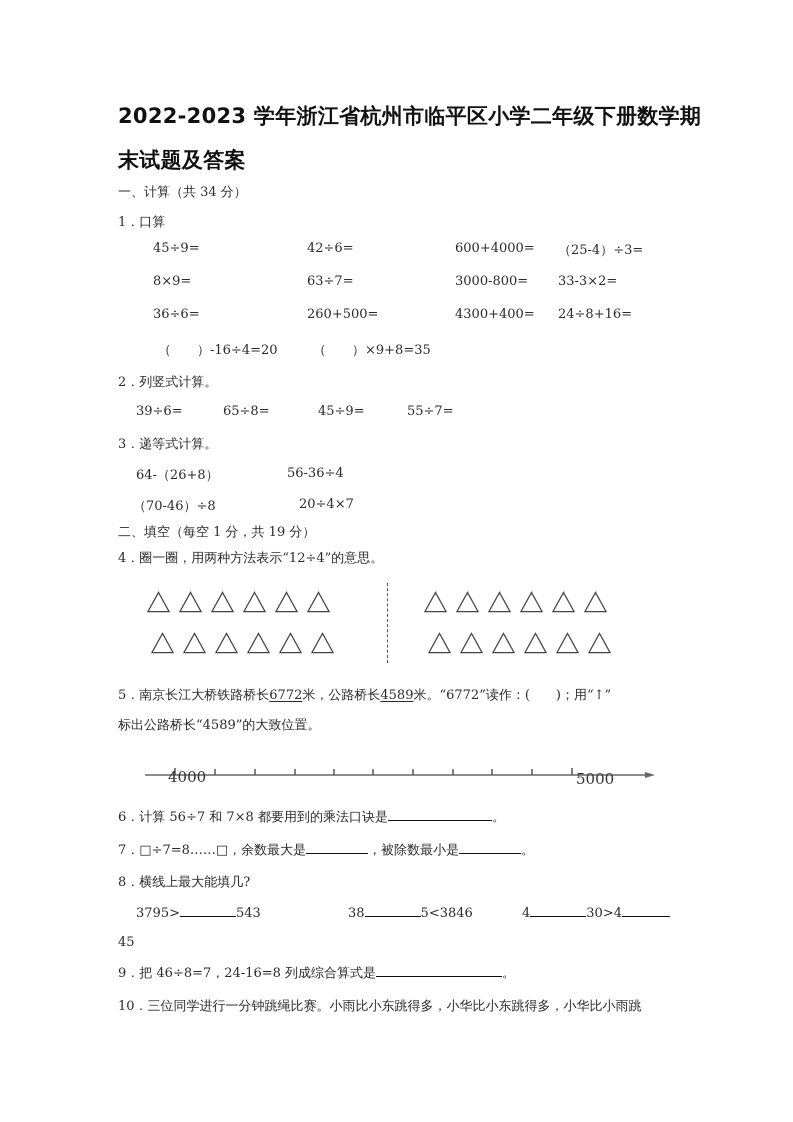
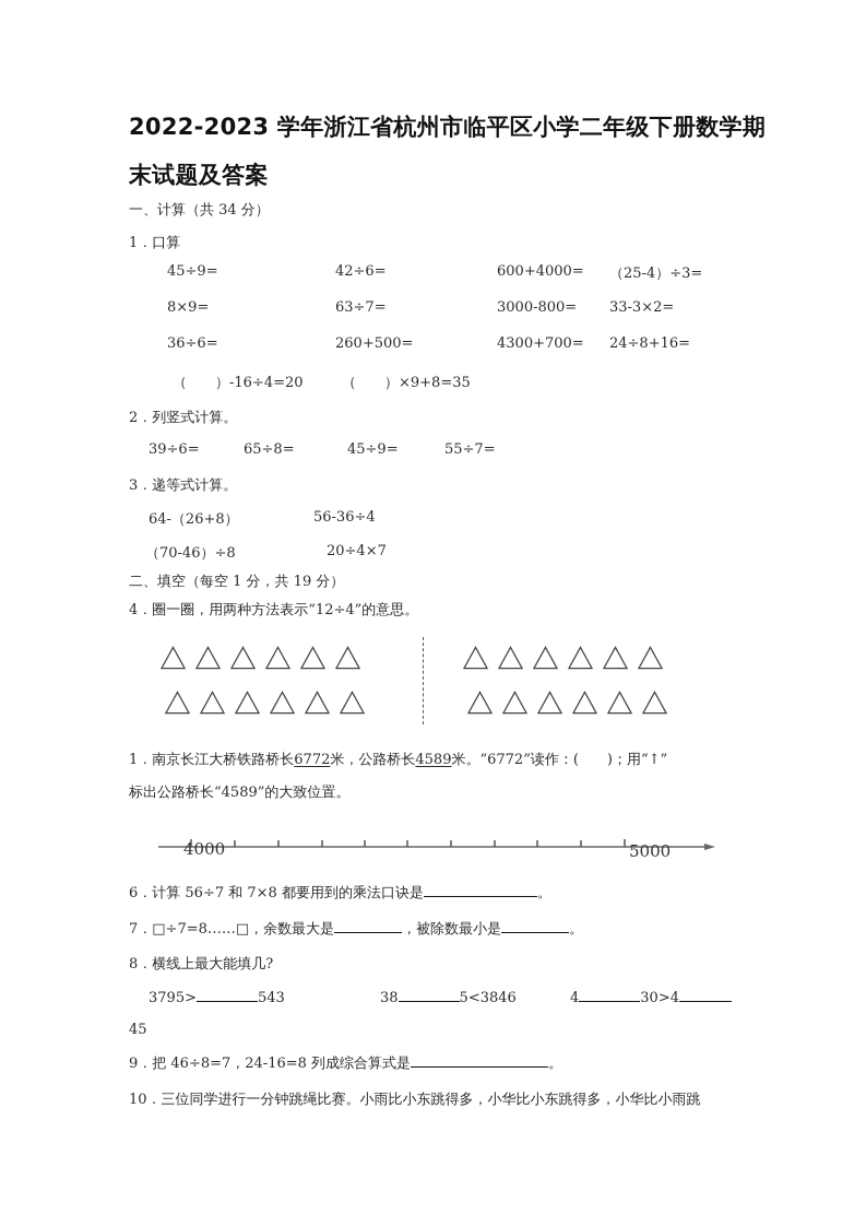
  2022-2023 学年浙江省杭州市临平区小学二年级下册数学期
  末试题及答案
  一、计算（共 34 分）
  1．口算
  45÷9=
  42÷6=
  600+4000=
  （25-4）÷3=
  8×9=
  63÷7=
  3000-800=
  33-3×2=
  36÷6=
  260+500=
- 4300+400=
+ 4300+700=
  24÷8+16=
  （ ）-16÷4=20
  （ ）×9+8=35
  2．列竖式计算。
  39÷6=
  65÷8=
  45÷9=
  55÷7=
  3．递等式计算。
  64-（26+8）
  56-36÷4
  （70-46）÷8
  20÷4×7
  二、填空（每空 1 分，共 19 分）
  4．圈一圈，用两种方法表示“12÷4”的意思。
- 5．南京长江大桥铁路桥长6772米，公路桥长4589米。“6772”读作：( )；用“↑”
+ 1．南京长江大桥铁路桥长6772米，公路桥长4589米。“6772”读作：( )；用“↑”
  标出公路桥长“4589”的大致位置。
  4000
  5000
  6．计算 56÷7 和 7×8 都要用到的乘法口诀是 。
  7．□÷7=8……□，余数最大是 ，被除数最小是 。
  8．横线上最大能填几?
  3795> 543
  38 5<3846
  4 30>4
  45
  9．把 46÷8=7，24-16=8 列成综合算式是 。
  10．三位同学进行一分钟跳绳比赛。小雨比小东跳得多，小华比小东跳得多，小华比小雨跳
